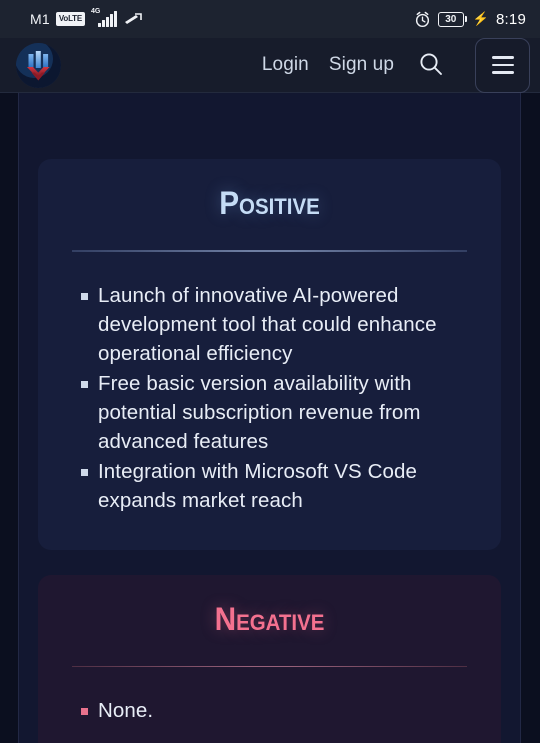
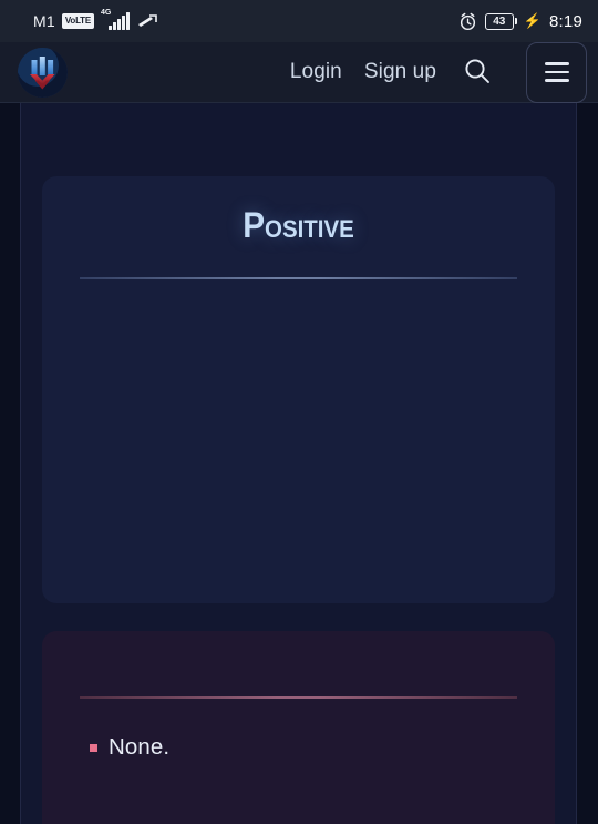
  M1
  VoLTE
- 30
+ 43
  ⚡
  8:19
  Login
  Sign up
  Positive
- Launch of innovative AI-powered development tool that could enhance operational efficiency
- Free basic version availability with potential subscription revenue from advanced features
- Integration with Microsoft VS Code expands market reach
- Negative
  None.
